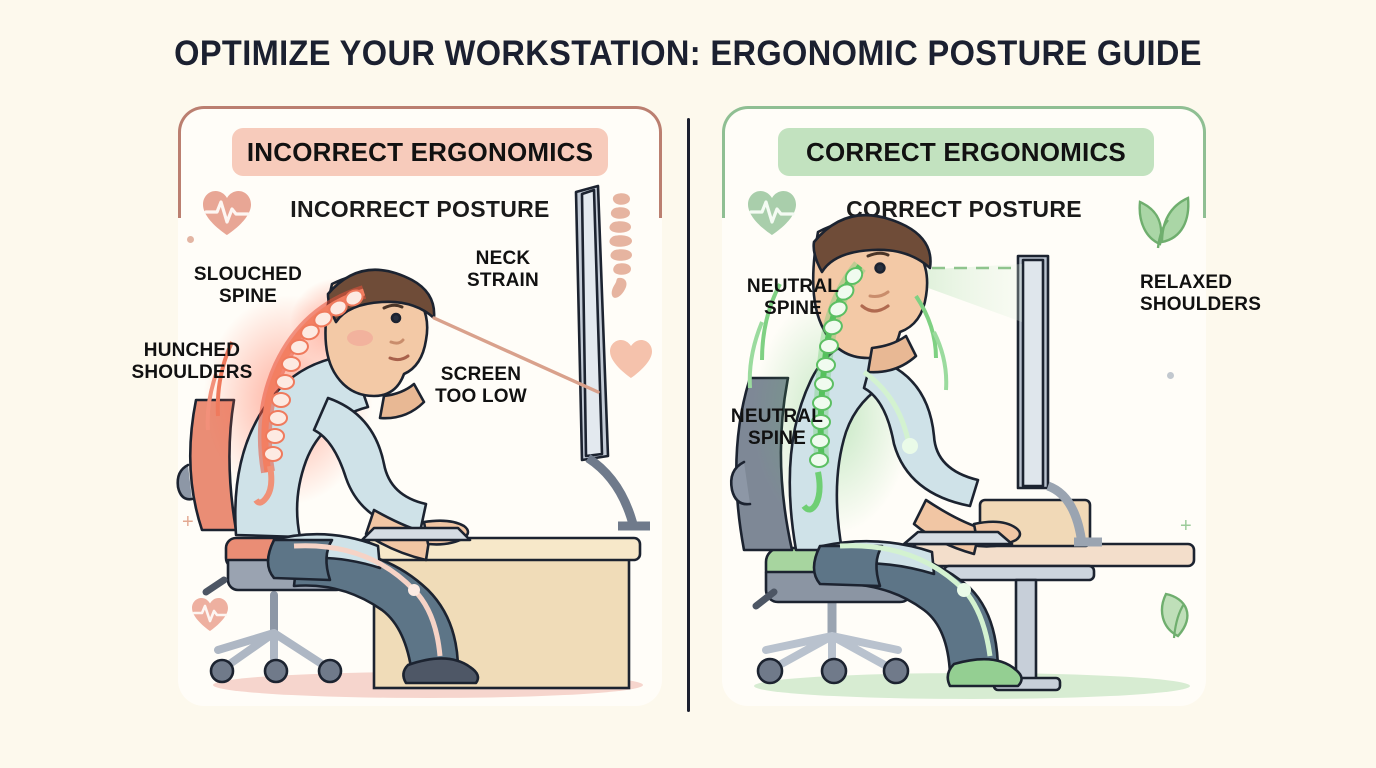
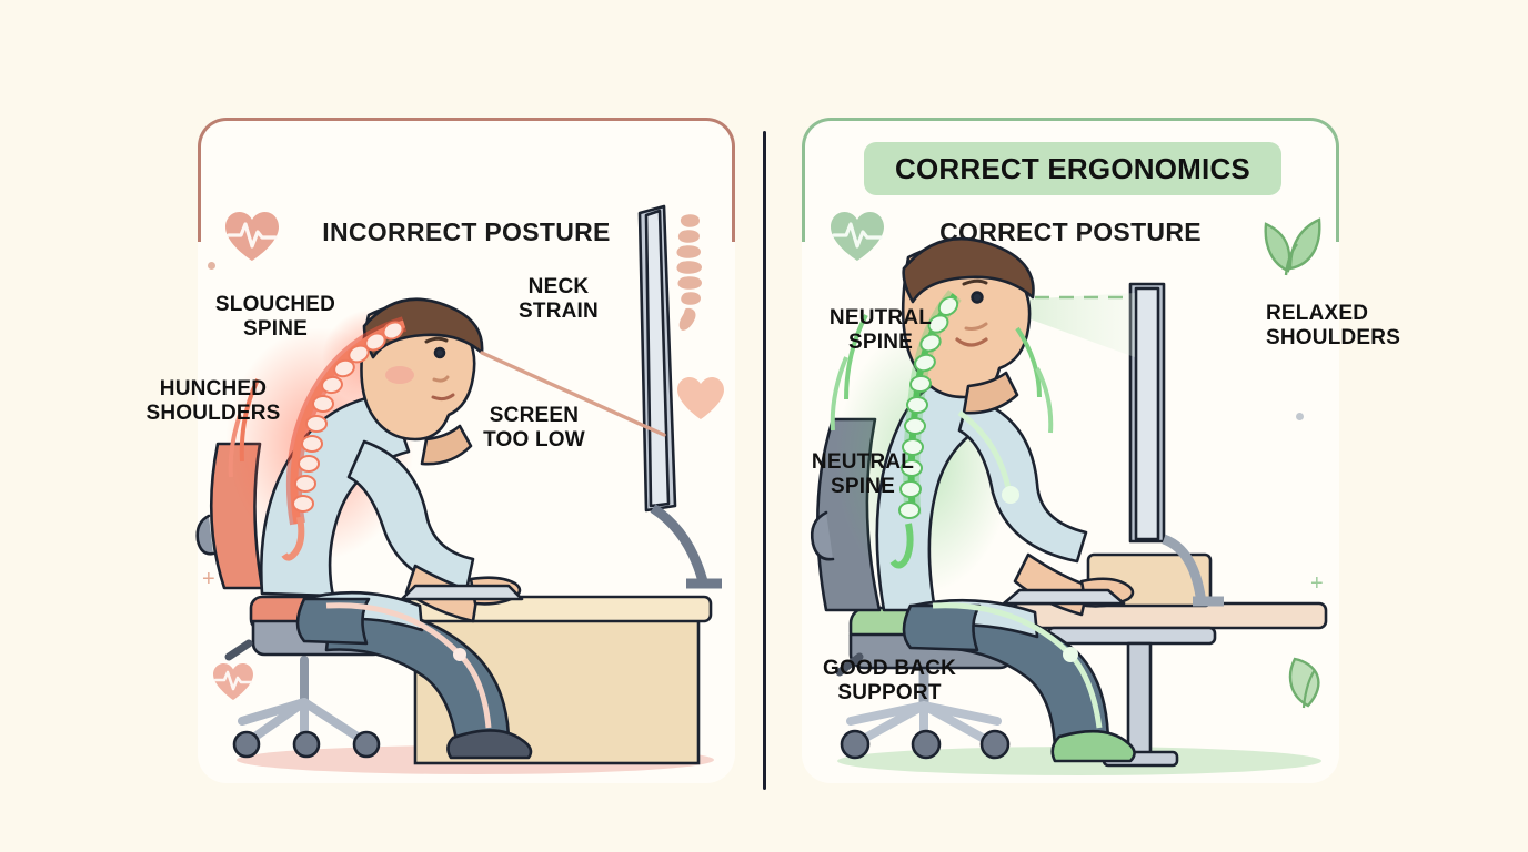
- OPTIMIZE YOUR WORKSTATION: ERGONOMIC POSTURE GUIDE
- INCORRECT ERGONOMICS
  INCORRECT POSTURE
  +
  SLOUCHED
  SPINE
  HUNCHED
  SHOULDERS
  NECK
  STRAIN
  SCREEN
  TOO LOW
  CORRECT ERGONOMICS
  CORRECT POSTURE
  +
  NEUTRAL
  SPINE
  NEUTRAL
  SPINE
  RELAXED
  SHOULDERS
+ GOOD BACK
+ SUPPORT
